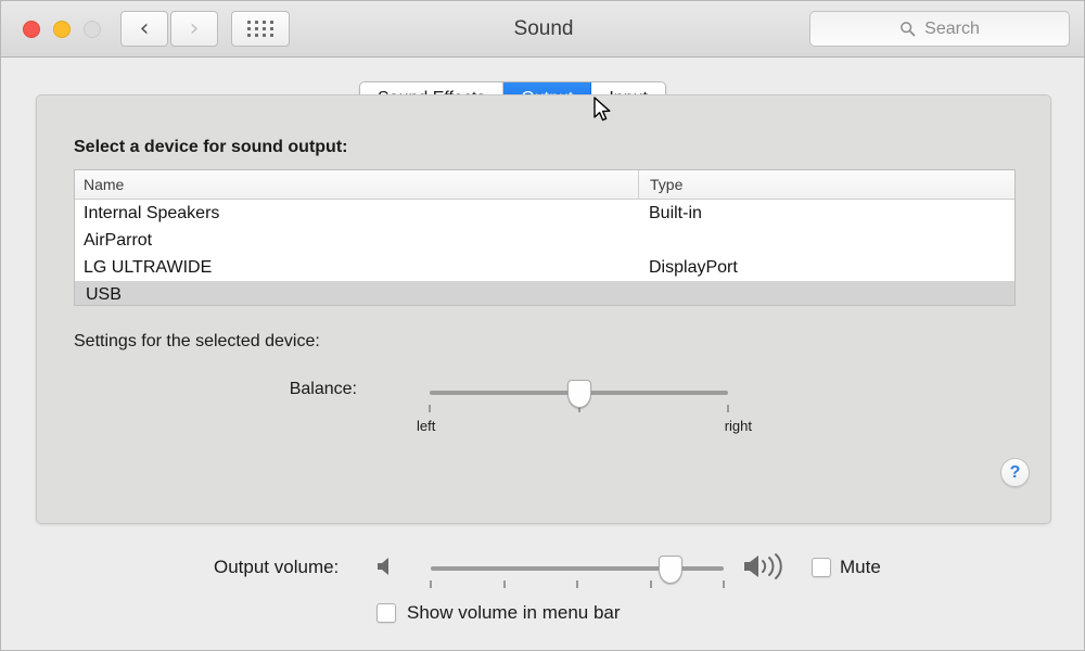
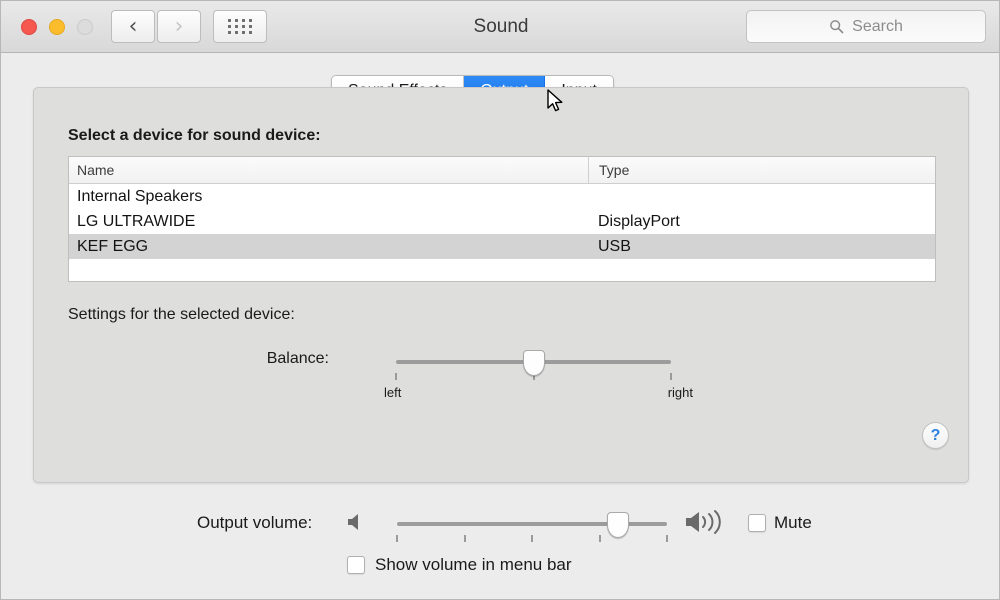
  ‹
  ›
  Sound
  Search
- Select a device for sound output:
+ Select a device for sound device:
  Name
  Type
  Internal Speakers
- Built-in
- AirParrot
  LG ULTRAWIDE
  DisplayPort
+ KEF EGG
  USB
  Settings for the selected device:
  Balance:
  left
  right
  ?
  Output volume:
  Mute
  Show volume in menu bar
